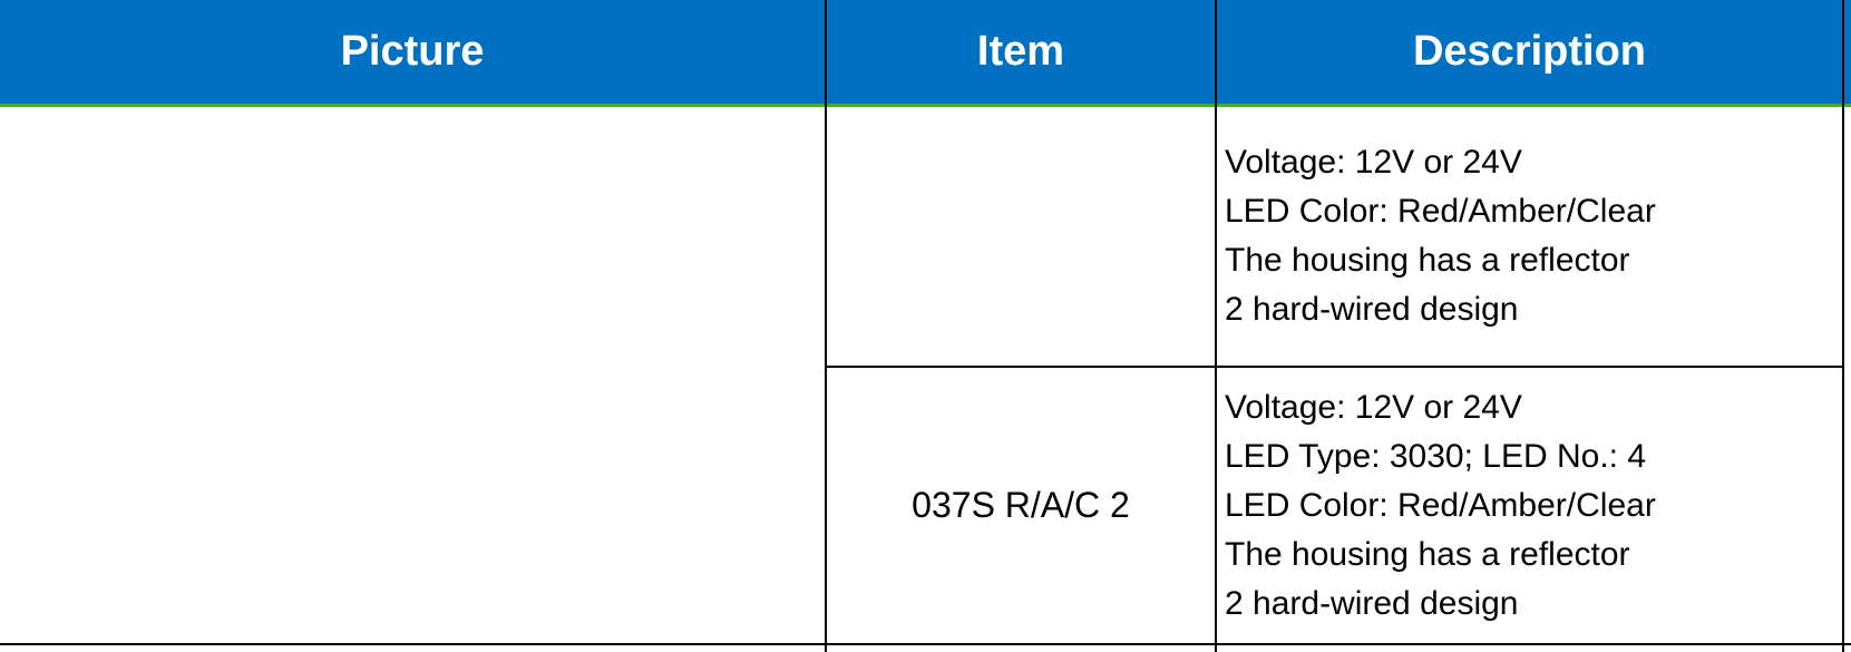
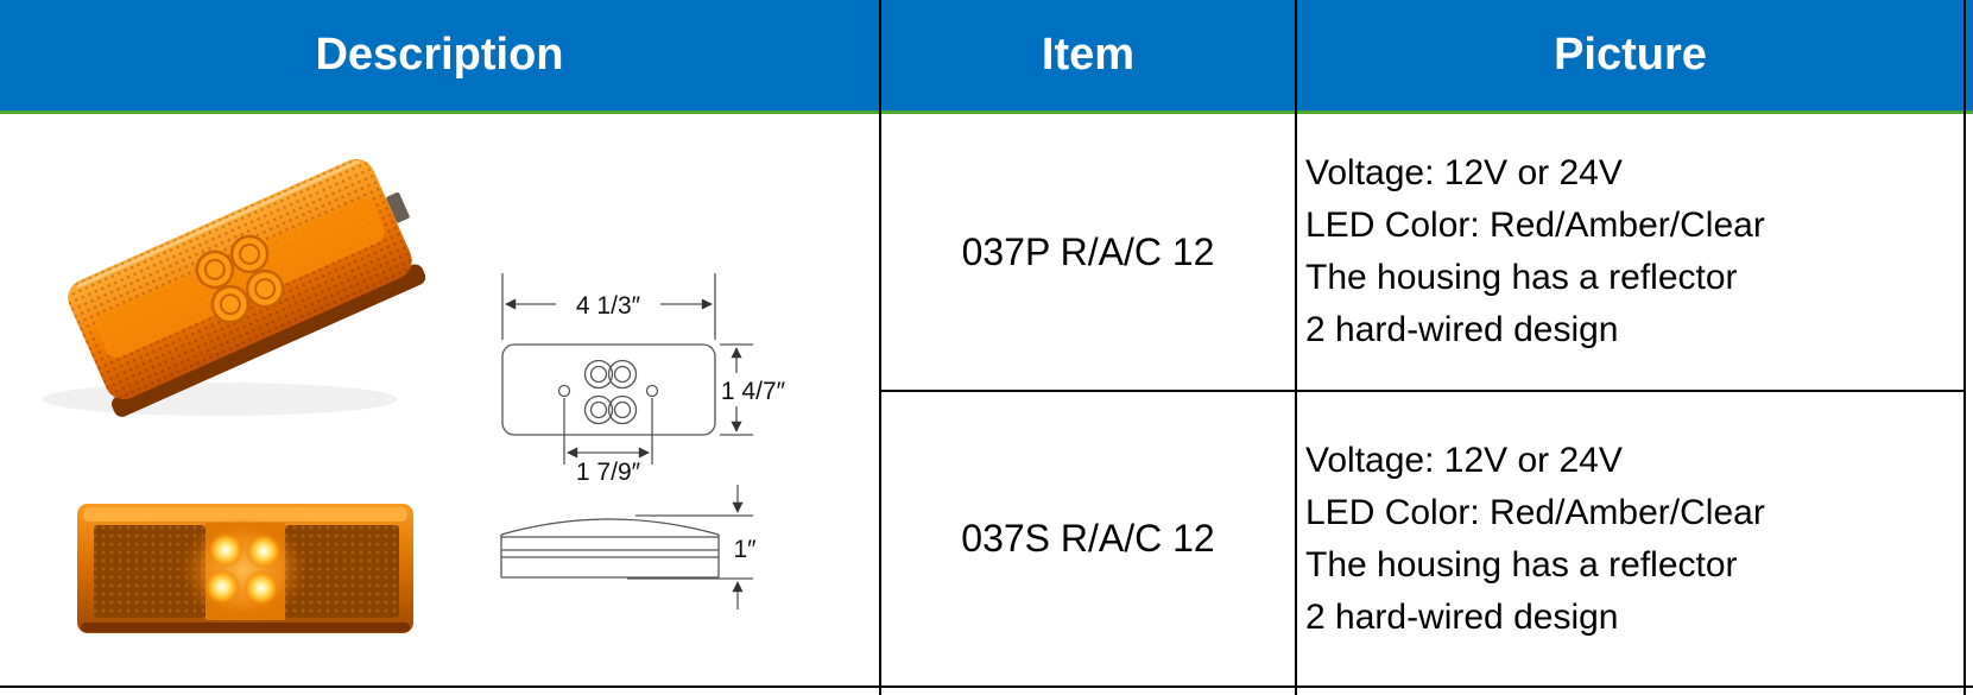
- Picture
+ Description
  Item
- Description
+ Picture
+ 4 1/3″
+ 1 4/7″
+ 1 7/9″
+ 1″
+ 037P R/A/C 12
- 037S R/A/C 2
+ 037S R/A/C 12
  Voltage: 12V or 24V
  LED Color: Red/Amber/Clear
  The housing has a reflector
  2 hard-wired design
  Voltage: 12V or 24V
- LED Type: 3030; LED No.: 4
  LED Color: Red/Amber/Clear
  The housing has a reflector
  2 hard-wired design
